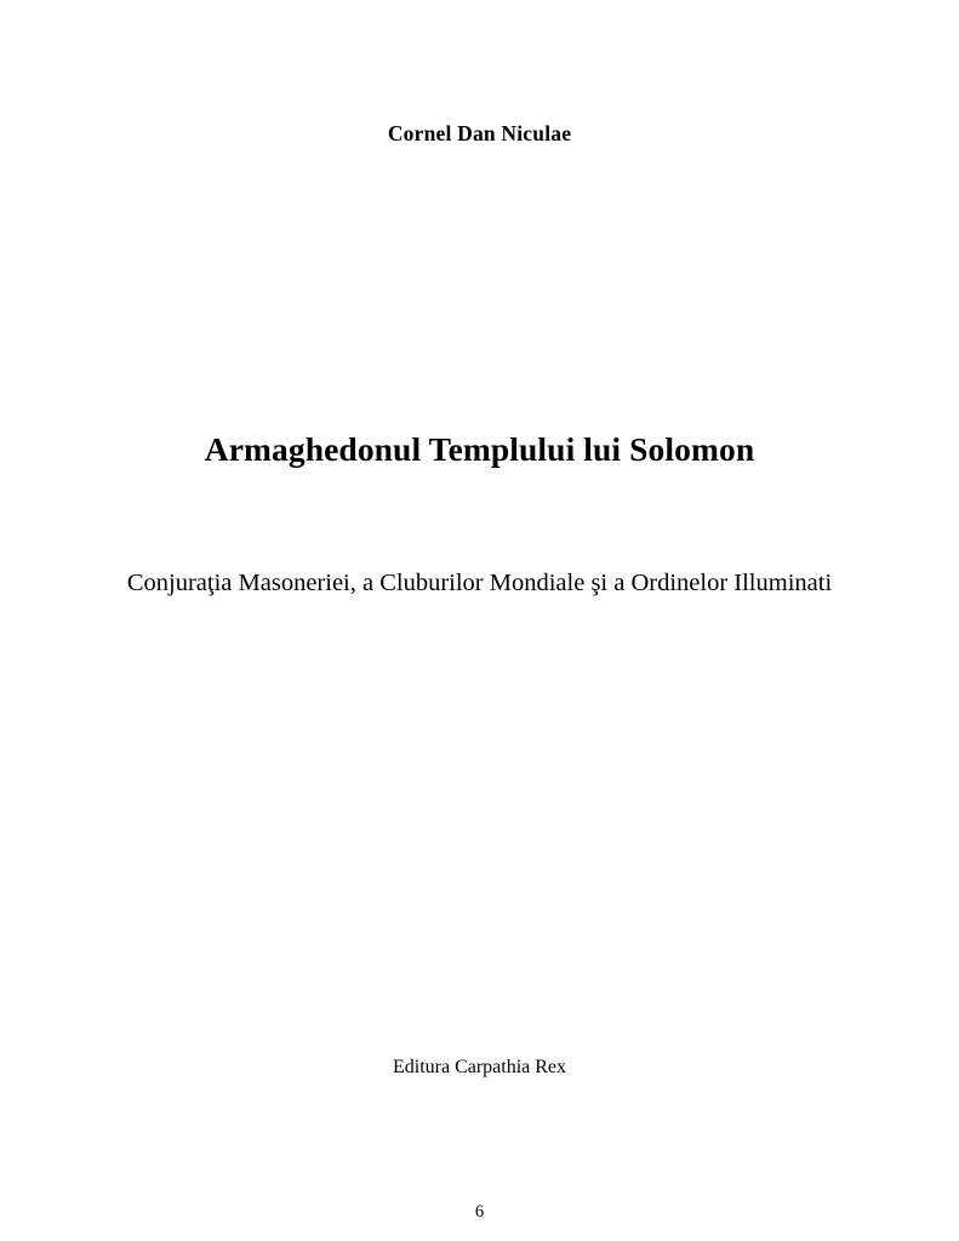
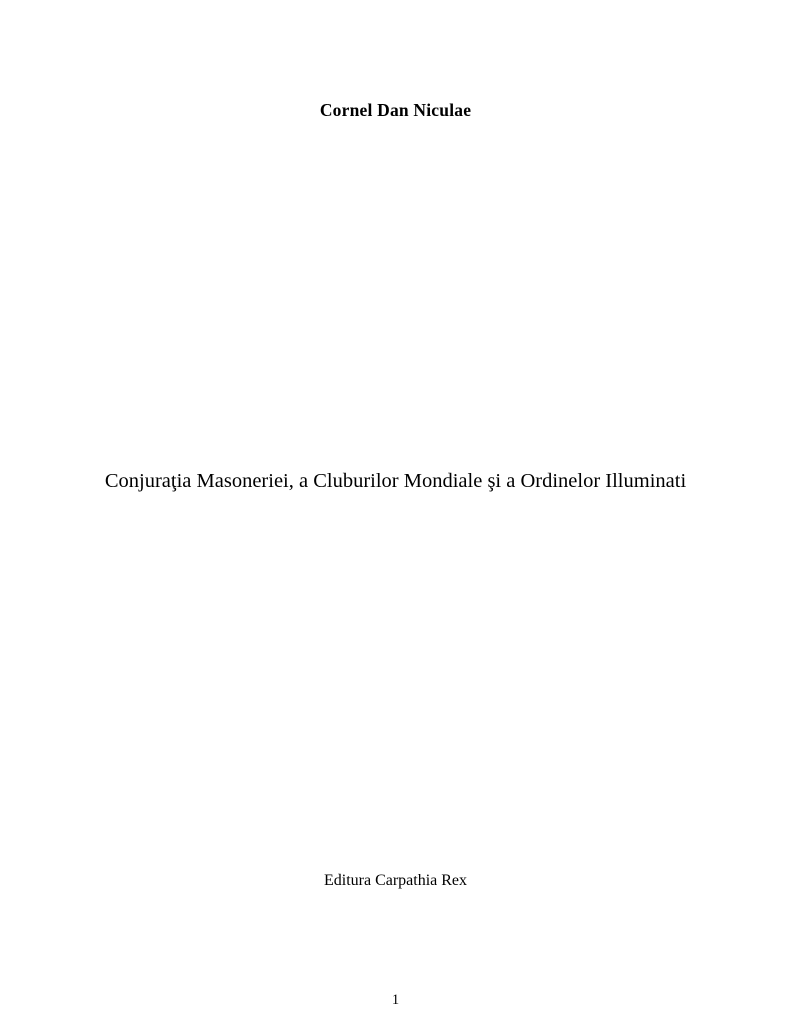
  Cornel Dan Niculae
- Armaghedonul Templului lui Solomon
  Conjuraţia Masoneriei, a Cluburilor Mondiale şi a Ordinelor Illuminati
  Editura Carpathia Rex
- 6
+ 1
